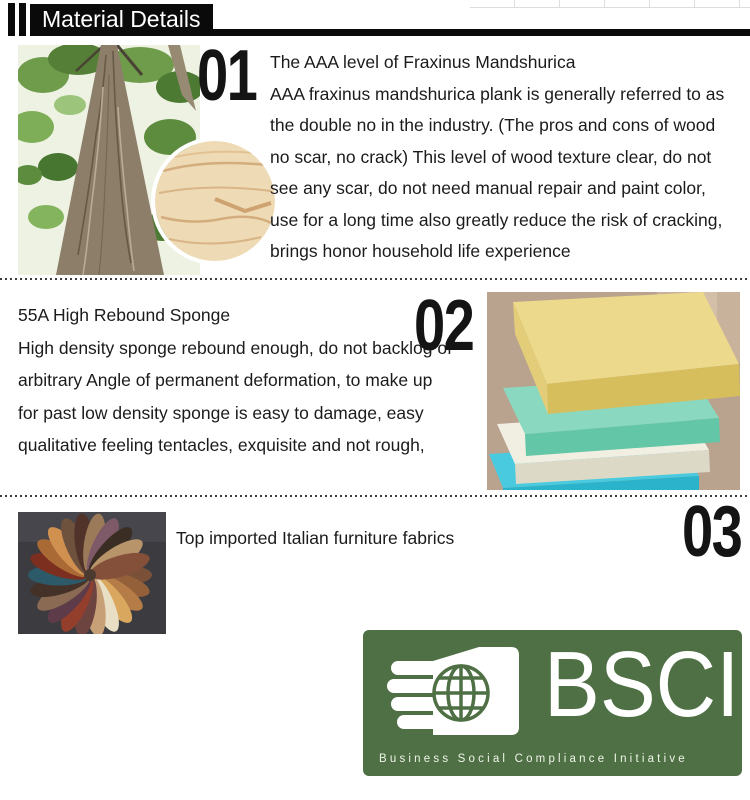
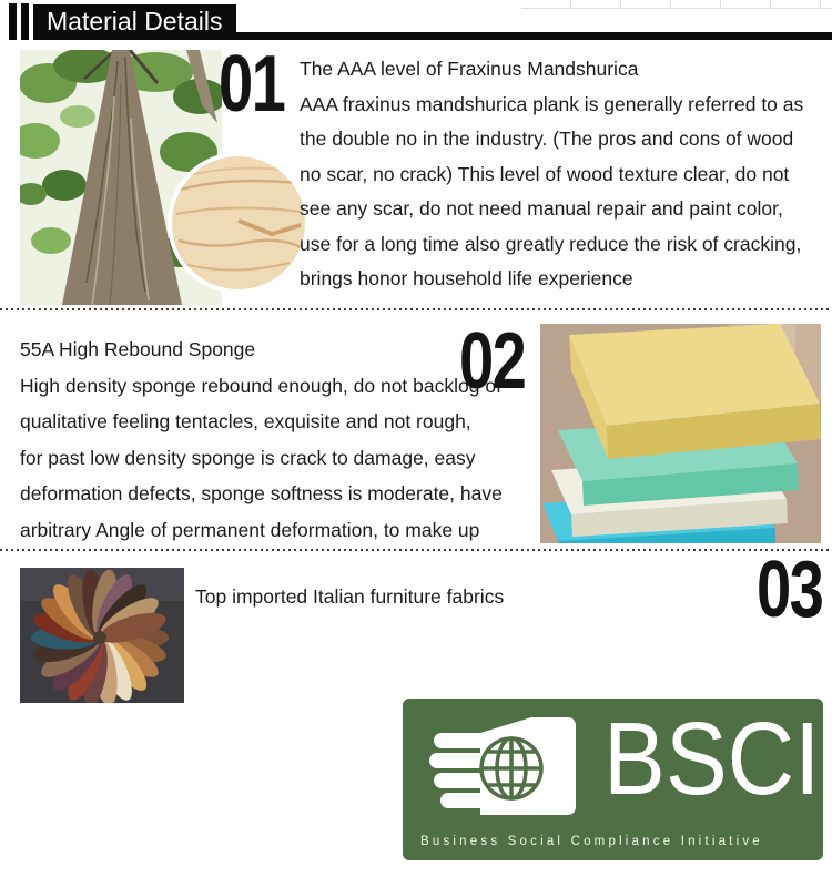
  Material Details
  01
  The AAA level of Fraxinus Mandshurica
  AAA fraxinus mandshurica plank is generally referred to as
  the double no in the industry. (The pros and cons of wood
  no scar, no crack) This level of wood texture clear, do not
  see any scar, do not need manual repair and paint color,
  use for a long time also greatly reduce the risk of cracking,
  brings honor household life experience
  55A High Rebound Sponge
  High density sponge rebound enough, do not backlog of
- arbitrary Angle of permanent deformation, to make up
+ qualitative feeling tentacles, exquisite and not rough,
- for past low density sponge is easy to damage, easy
+ for past low density sponge is crack to damage, easy
+ deformation defects, sponge softness is moderate, have
- qualitative feeling tentacles, exquisite and not rough,
+ arbitrary Angle of permanent deformation, to make up
  02
  Top imported Italian furniture fabrics
  03
  BSCI
  Business Social Compliance Initiative
